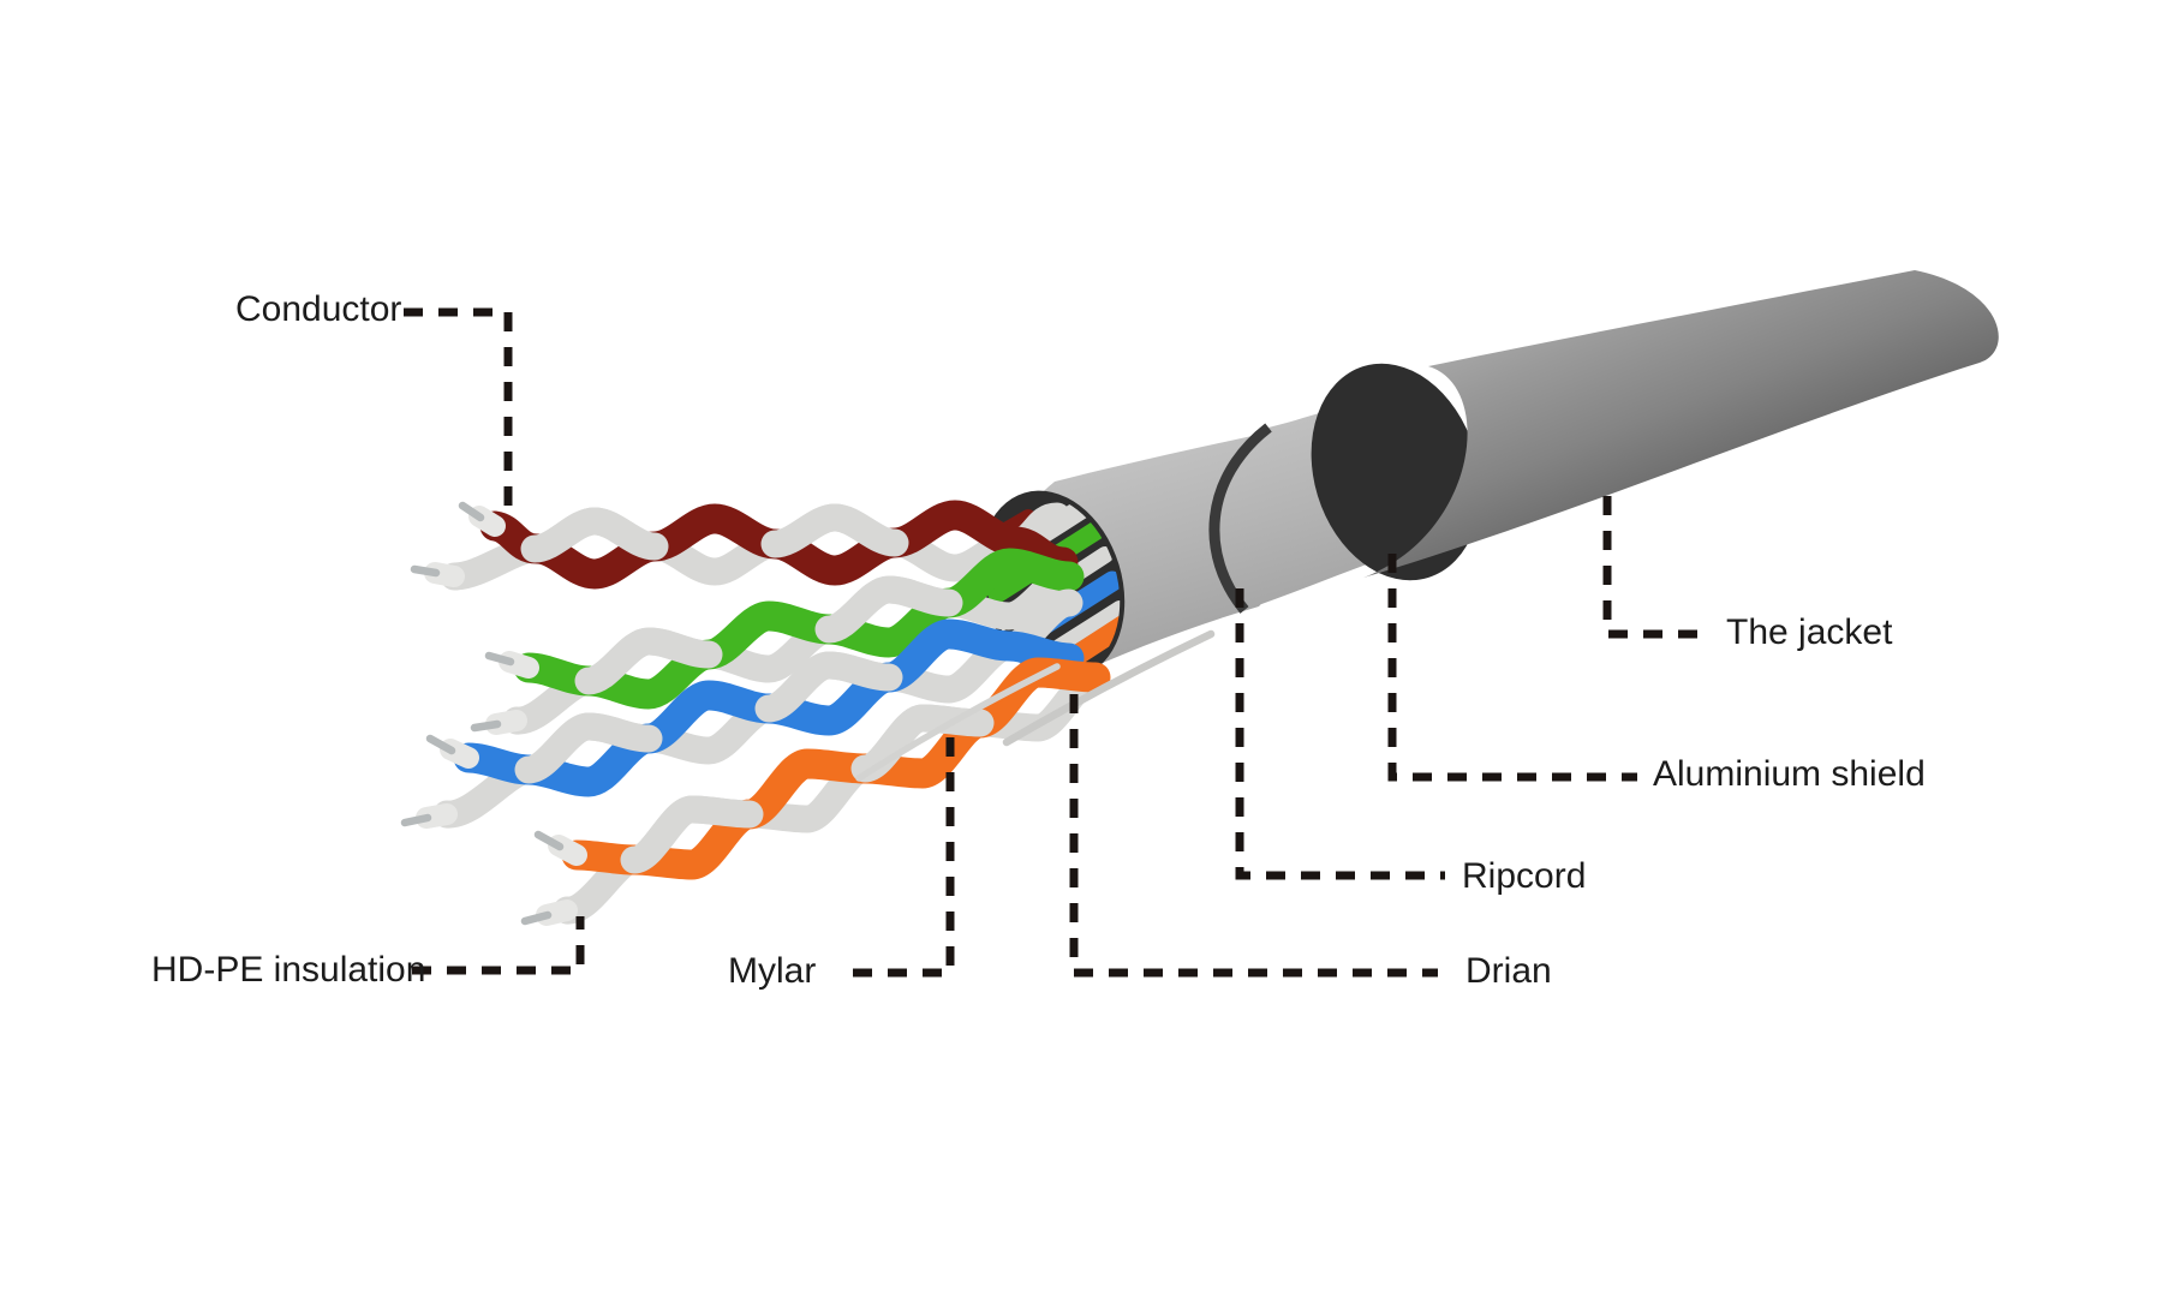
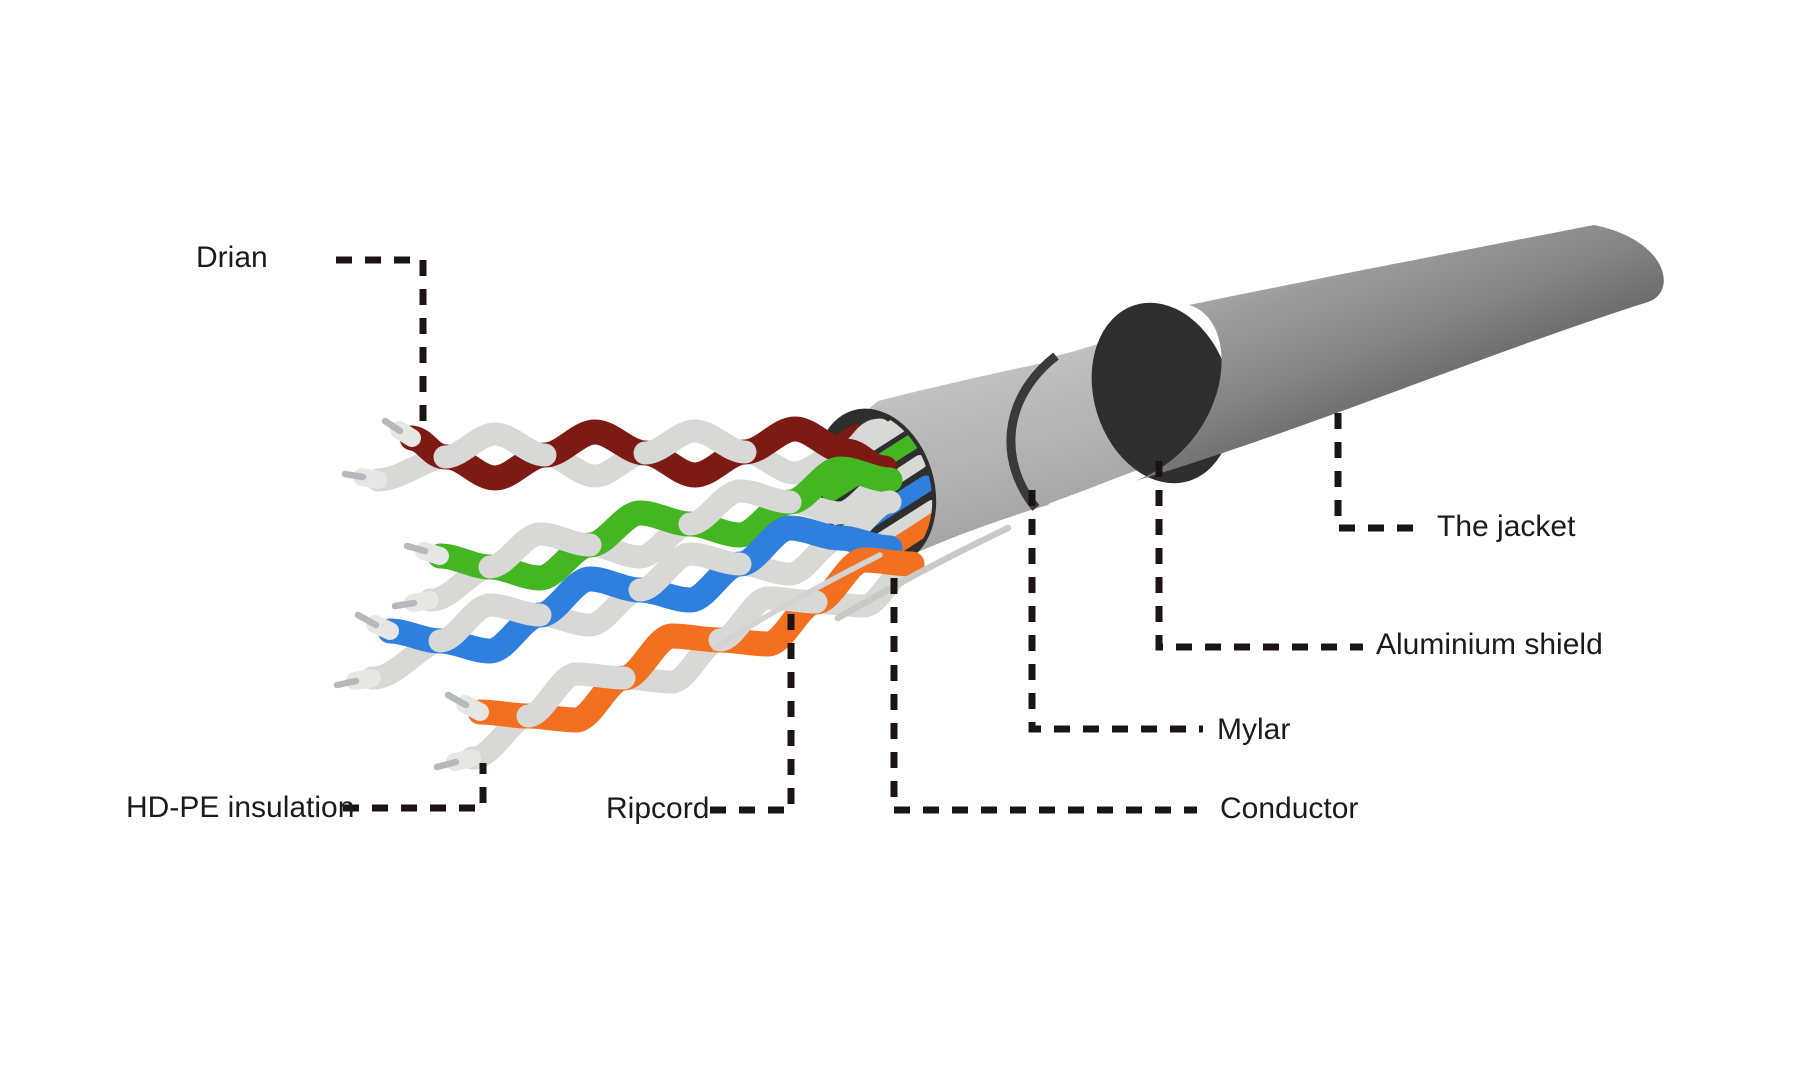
- Conductor
+ Drian
  HD-PE insulation
- Mylar
+ Ripcord
- Drian
+ Conductor
- Ripcord
+ Mylar
  Aluminium shield
  The jacket
